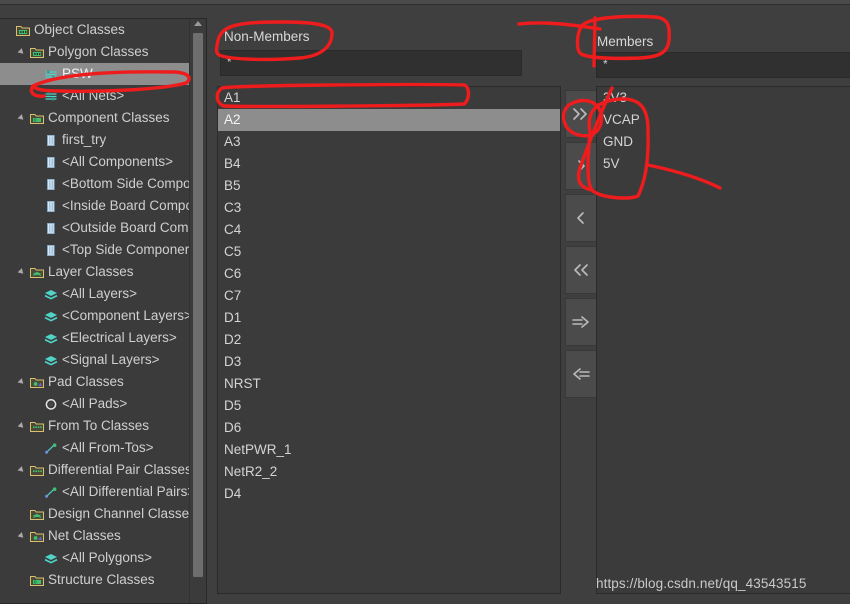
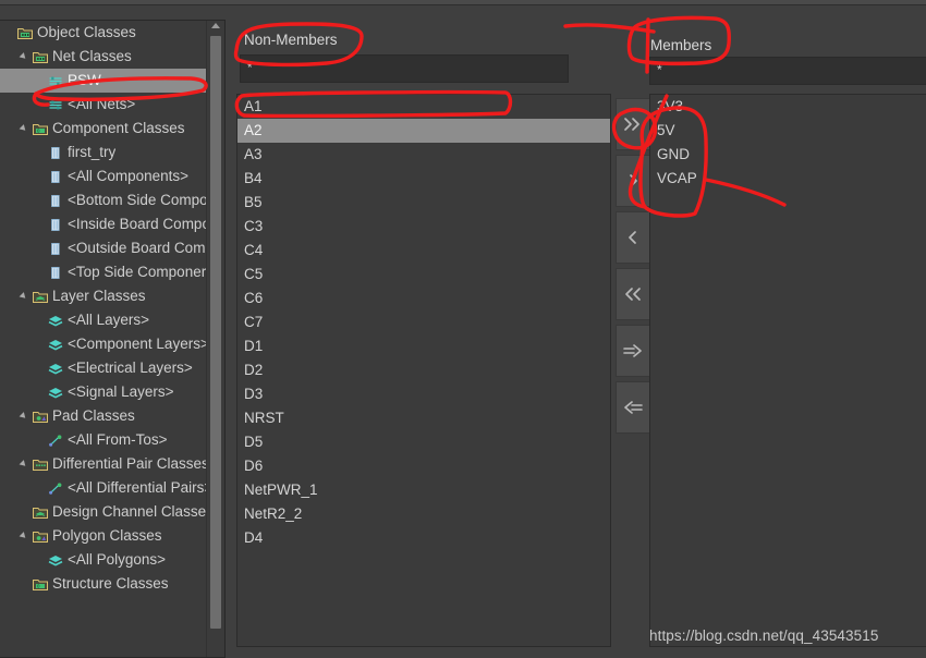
  Object Classes
- Polygon Classes
+ Net Classes
  <All Nets>
  Component Classes
  first_try
  <All Components>
  <Bottom Side Compo
  <Inside Board Comp
  <Outside Board Com
  <Top Side Componer
  Layer Classes
  <All Layers>
  <Component Layers>
  <Electrical Layers>
  <Signal Layers>
  Pad Classes
- <All Pads>
- From To Classes
  <All From-Tos>
  Differential Pair Classe
  <All Differential Pairs
  Design Channel Classe
- Net Classes
+ Polygon Classes
  <All Polygons>
  Structure Classes
  Non-Members
  *
  A1
  A2
  A3
  B4
  B5
  C3
  C4
  C5
  C6
  C7
  D1
  D2
  D3
  NRST
  D5
  D6
  NetPWR_1
  NetR2_2
  D4
  Members
  *
- VCAP
+ 5V
  GND
- 5V
+ VCAP
  https://blog.csdn.net/qq_43543515
